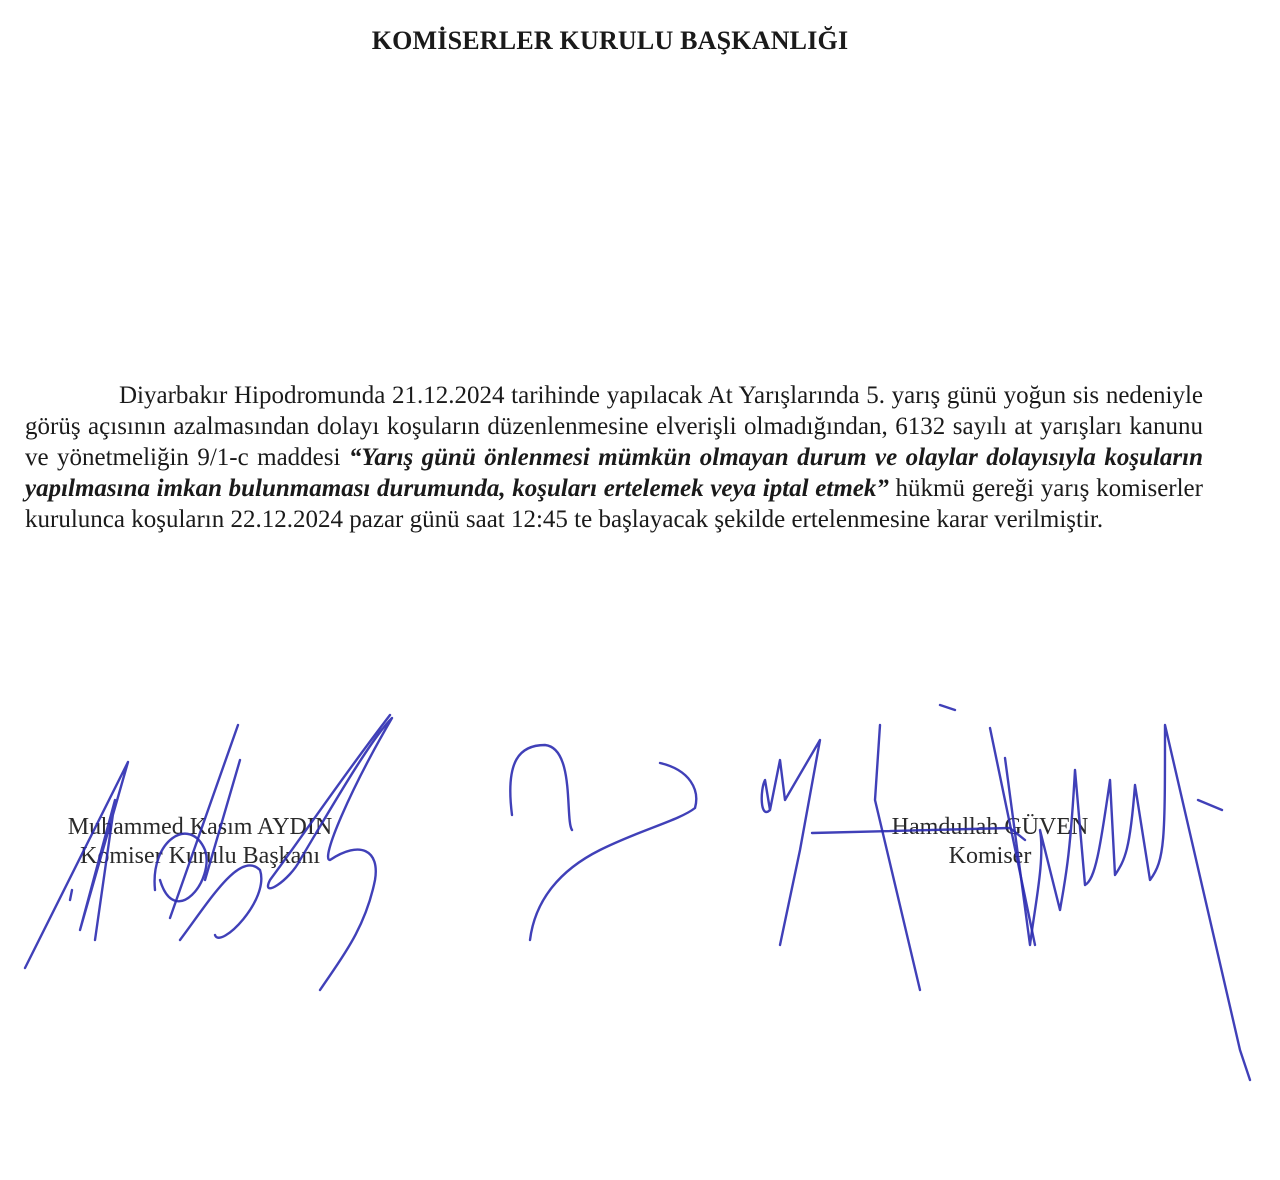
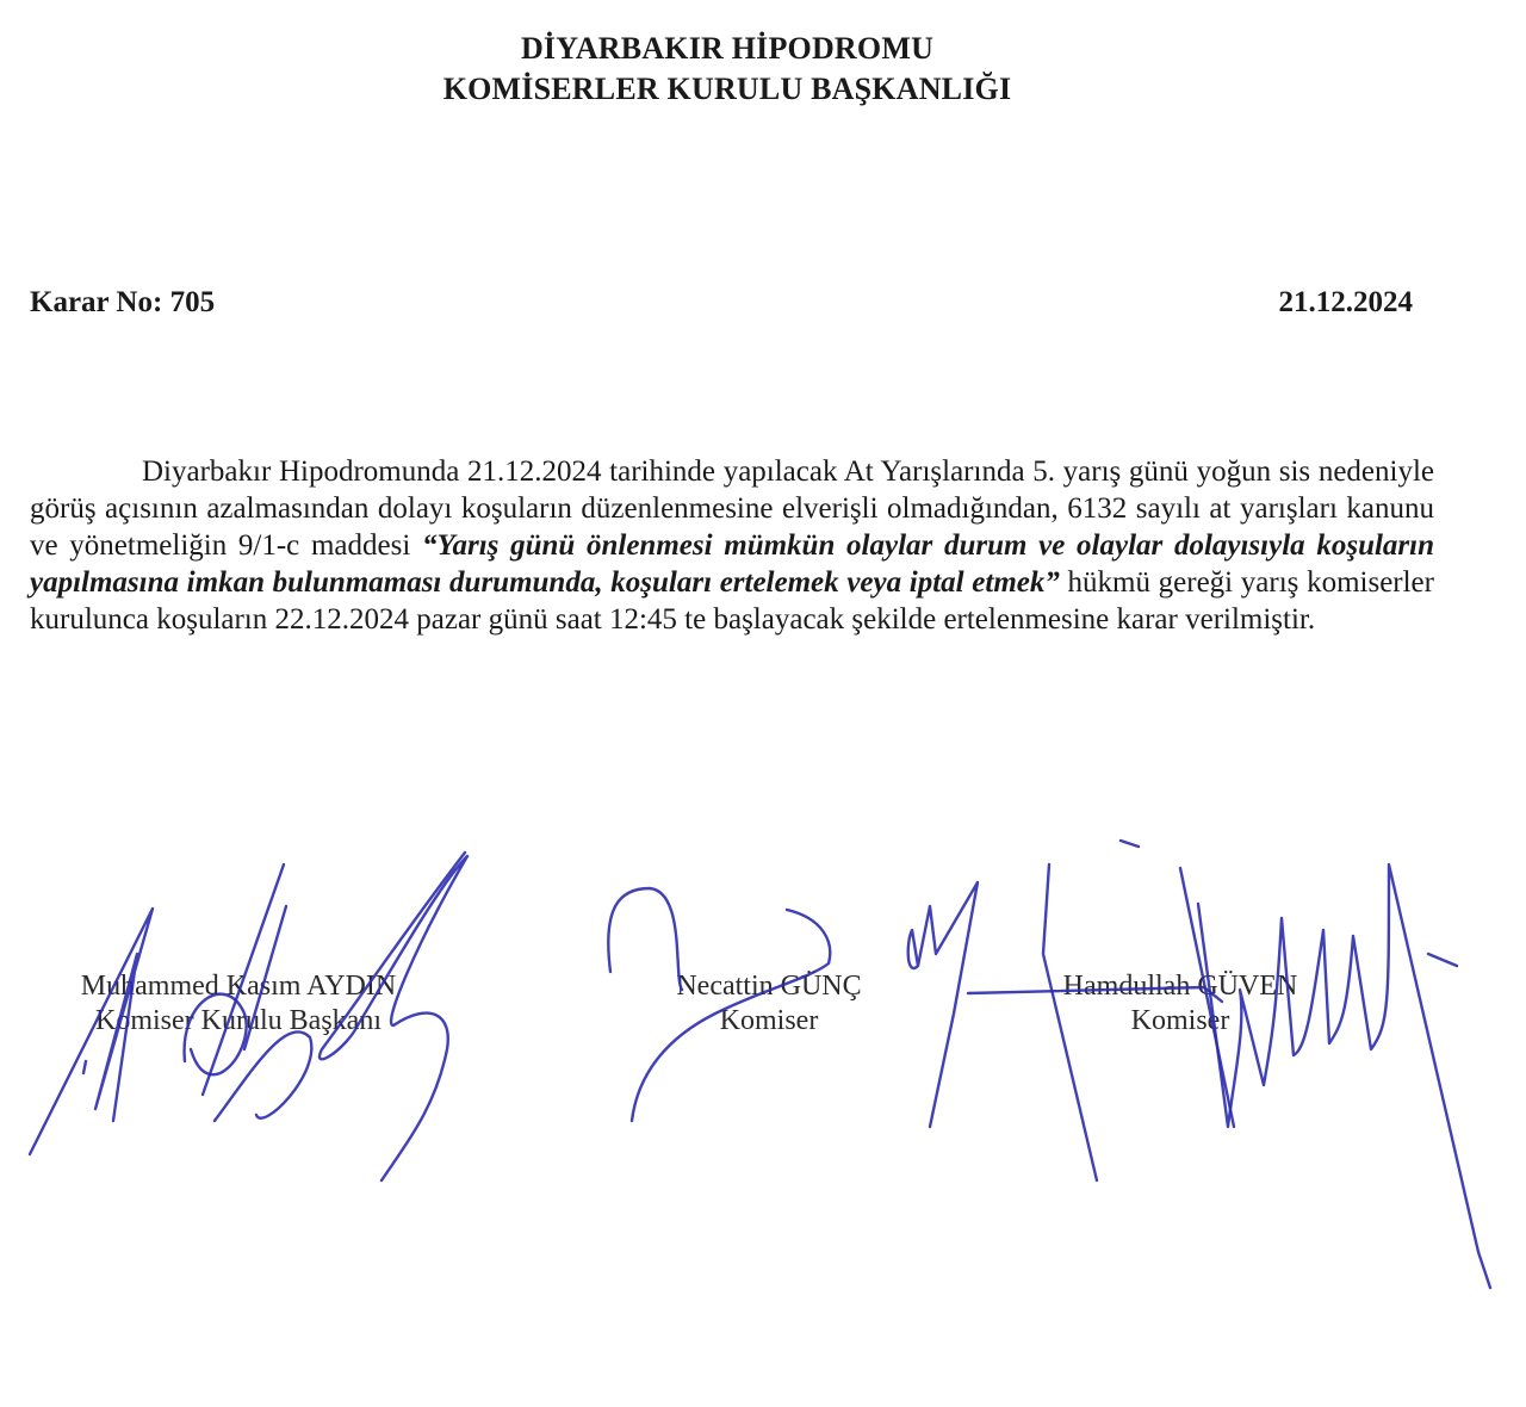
+ DİYARBAKIR HİPODROMU
  KOMİSERLER KURULU BAŞKANLIĞI
+ Karar No: 705
+ 21.12.2024
- Diyarbakır Hipodromunda 21.12.2024 tarihinde yapılacak At Yarışlarında 5. yarış günü yoğun sis nedeniyle görüş açısının azalmasından dolayı koşuların düzenlenmesine elverişli olmadığından, 6132 sayılı at yarışları kanunu ve yönetmeliğin 9/1-c maddesi “Yarış günü önlenmesi mümkün olmayan durum ve olaylar dolayısıyla koşuların yapılmasına imkan bulunmaması durumunda, koşuları ertelemek veya iptal etmek” hükmü gereği yarış komiserler kurulunca koşuların 22.12.2024 pazar günü saat 12:45 te başlayacak şekilde ertelenmesine karar verilmiştir.
+ Diyarbakır Hipodromunda 21.12.2024 tarihinde yapılacak At Yarışlarında 5. yarış günü yoğun sis nedeniyle görüş açısının azalmasından dolayı koşuların düzenlenmesine elverişli olmadığından, 6132 sayılı at yarışları kanunu ve yönetmeliğin 9/1-c maddesi “Yarış günü önlenmesi mümkün olaylar durum ve olaylar dolayısıyla koşuların yapılmasına imkan bulunmaması durumunda, koşuları ertelemek veya iptal etmek” hükmü gereği yarış komiserler kurulunca koşuların 22.12.2024 pazar günü saat 12:45 te başlayacak şekilde ertelenmesine karar verilmiştir.
  Mammed Kasım AYDIN
  Komise Krlu Başkanı
+ Necattin GÜNÇ
+ Komiser
  Hamdullah GÜVE
  Komisr
